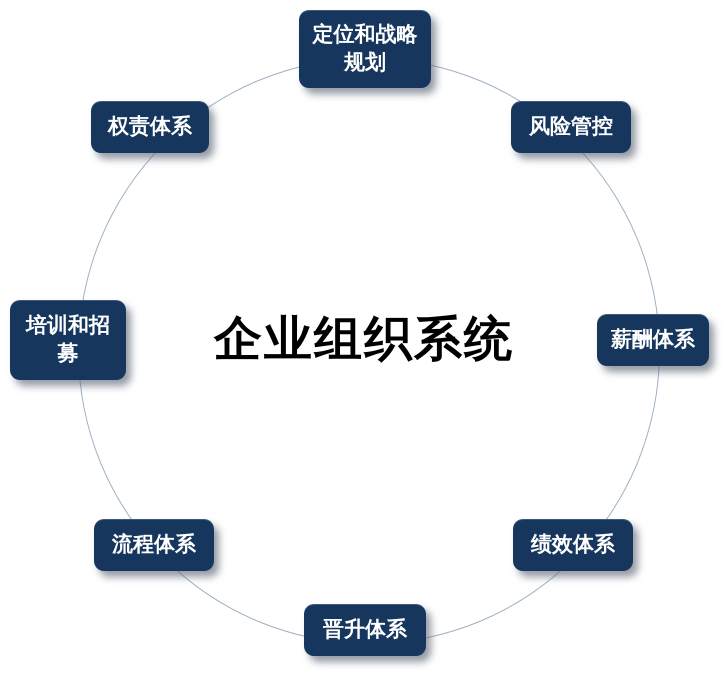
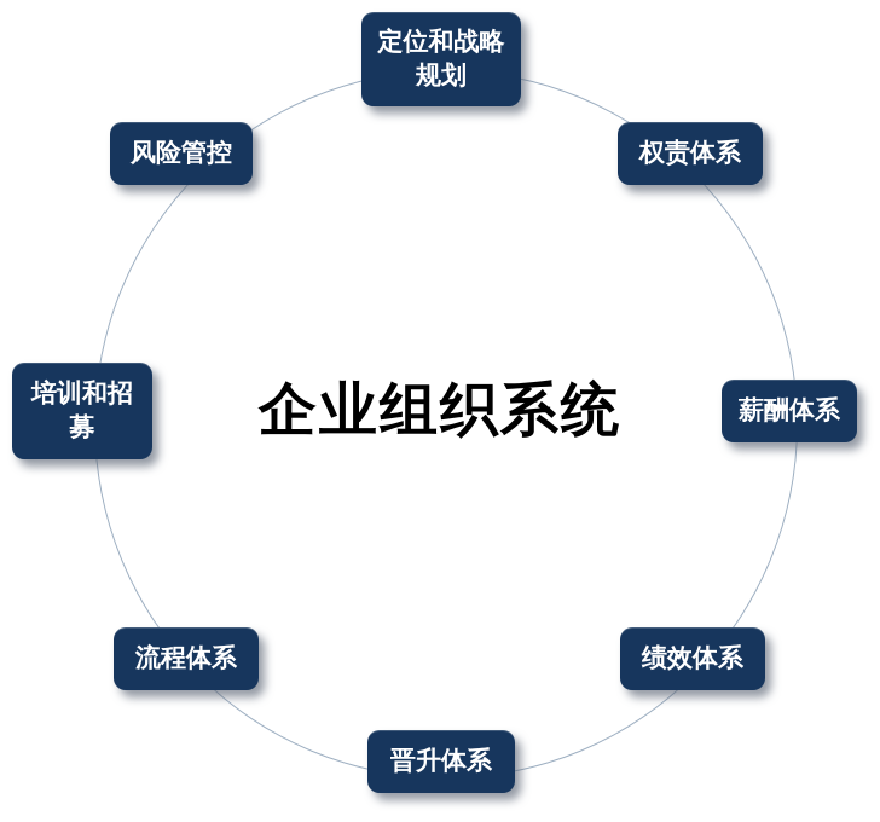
  企业组织系统
  定位和战略规划
- 风险管控
+ 权责体系
  薪酬体系
  绩效体系
  晋升体系
  流程体系
  培训和招募
- 权责体系
+ 风险管控
